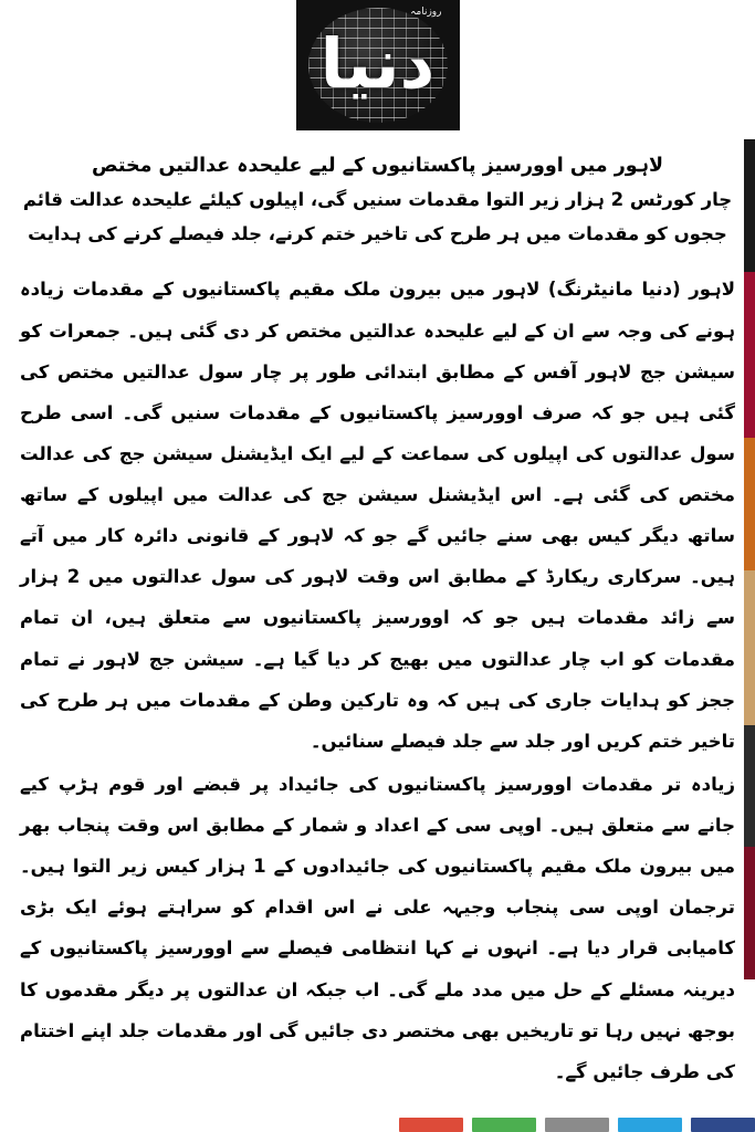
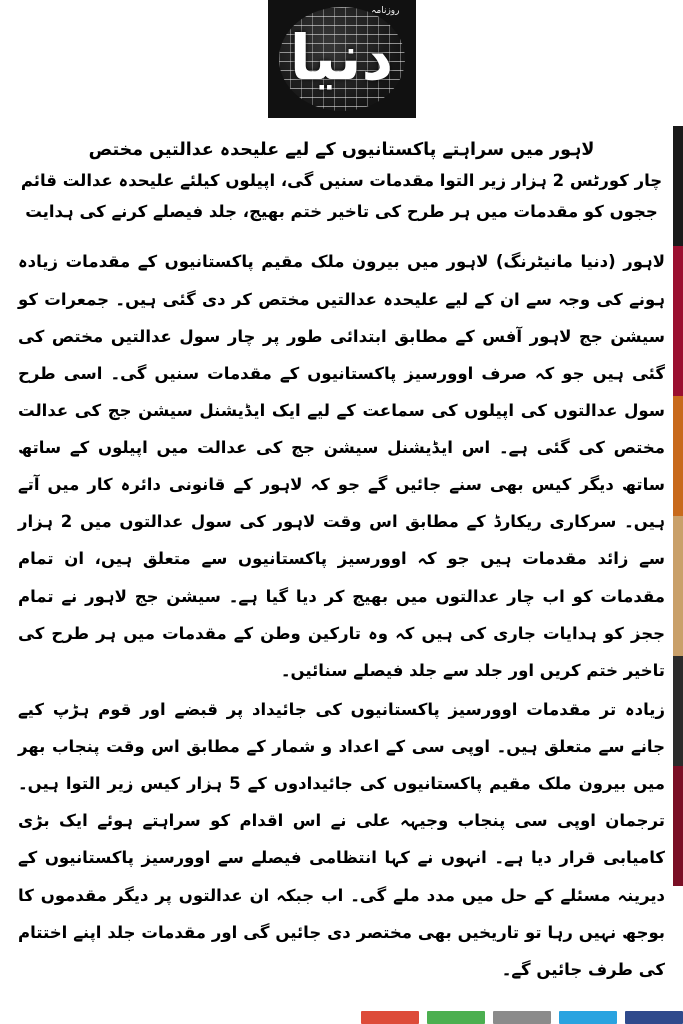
  روزنامہ
  دنیا
- لاہور میں اوورسیز پاکستانیوں کے لیے علیحدہ عدالتیں مختص
+ لاہور میں سراہتے پاکستانیوں کے لیے علیحدہ عدالتیں مختص
  چار کورٹس 2 ہزار زیر التوا مقدمات سنیں گی، اپیلوں کیلئے علیحدہ عدالت قائم
- ججوں کو مقدمات میں ہر طرح کی تاخیر ختم کرنے، جلد فیصلے کرنے کی ہدایت
+ ججوں کو مقدمات میں ہر طرح کی تاخیر ختم بھیج، جلد فیصلے کرنے کی ہدایت
  لاہور (دنیا مانیٹرنگ) لاہور میں بیرون ملک مقیم پاکستانیوں کے مقدمات زیادہ ہونے کی وجہ سے ان کے لیے علیحدہ عدالتیں مختص کر دی گئی ہیں۔ جمعرات کو سیشن جج لاہور آفس کے مطابق ابتدائی طور پر چار سول عدالتیں مختص کی گئی ہیں جو کہ صرف اوورسیز پاکستانیوں کے مقدمات سنیں گی۔ اسی طرح سول عدالتوں کی اپیلوں کی سماعت کے لیے ایک ایڈیشنل سیشن جج کی عدالت مختص کی گئی ہے۔ اس ایڈیشنل سیشن جج کی عدالت میں اپیلوں کے ساتھ ساتھ دیگر کیس بھی سنے جائیں گے جو کہ لاہور کے قانونی دائرہ کار میں آتے ہیں۔ سرکاری ریکارڈ کے مطابق اس وقت لاہور کی سول عدالتوں میں 2 ہزار سے زائد مقدمات ہیں جو کہ اوورسیز پاکستانیوں سے متعلق ہیں، ان تمام مقدمات کو اب چار عدالتوں میں بھیج کر دیا گیا ہے۔ سیشن جج لاہور نے تمام ججز کو ہدایات جاری کی ہیں کہ وہ تارکین وطن کے مقدمات میں ہر طرح کی تاخیر ختم کریں اور جلد سے جلد فیصلے سنائیں۔
- زیادہ تر مقدمات اوورسیز پاکستانیوں کی جائیداد پر قبضے اور قوم ہڑپ کیے جانے سے متعلق ہیں۔ اوپی سی کے اعداد و شمار کے مطابق اس وقت پنجاب بھر میں بیرون ملک مقیم پاکستانیوں کی جائیدادوں کے 1 ہزار کیس زیر التوا ہیں۔ ترجمان اوپی سی پنجاب وجیہہ علی نے اس اقدام کو سراہتے ہوئے ایک بڑی کامیابی قرار دیا ہے۔ انہوں نے کہا انتظامی فیصلے سے اوورسیز پاکستانیوں کے دیرینہ مسئلے کے حل میں مدد ملے گی۔ اب جبکہ ان عدالتوں پر دیگر مقدموں کا بوجھ نہیں رہا تو تاریخیں بھی مختصر دی جائیں گی اور مقدمات جلد اپنے اختتام کی طرف جائیں گے۔
+ زیادہ تر مقدمات اوورسیز پاکستانیوں کی جائیداد پر قبضے اور قوم ہڑپ کیے جانے سے متعلق ہیں۔ اوپی سی کے اعداد و شمار کے مطابق اس وقت پنجاب بھر میں بیرون ملک مقیم پاکستانیوں کی جائیدادوں کے 5 ہزار کیس زیر التوا ہیں۔ ترجمان اوپی سی پنجاب وجیہہ علی نے اس اقدام کو سراہتے ہوئے ایک بڑی کامیابی قرار دیا ہے۔ انہوں نے کہا انتظامی فیصلے سے اوورسیز پاکستانیوں کے دیرینہ مسئلے کے حل میں مدد ملے گی۔ اب جبکہ ان عدالتوں پر دیگر مقدموں کا بوجھ نہیں رہا تو تاریخیں بھی مختصر دی جائیں گی اور مقدمات جلد اپنے اختتام کی طرف جائیں گے۔
